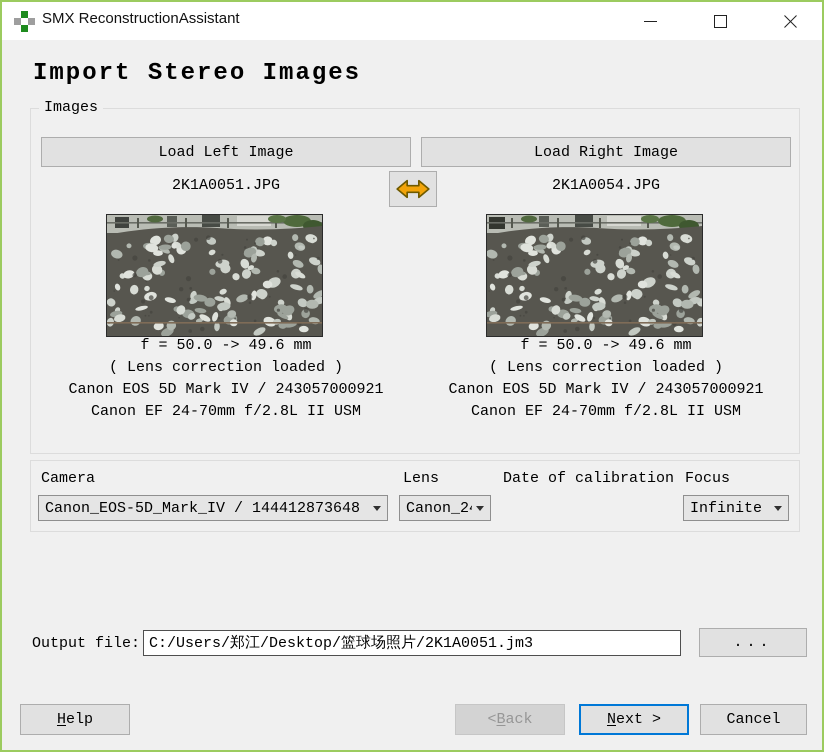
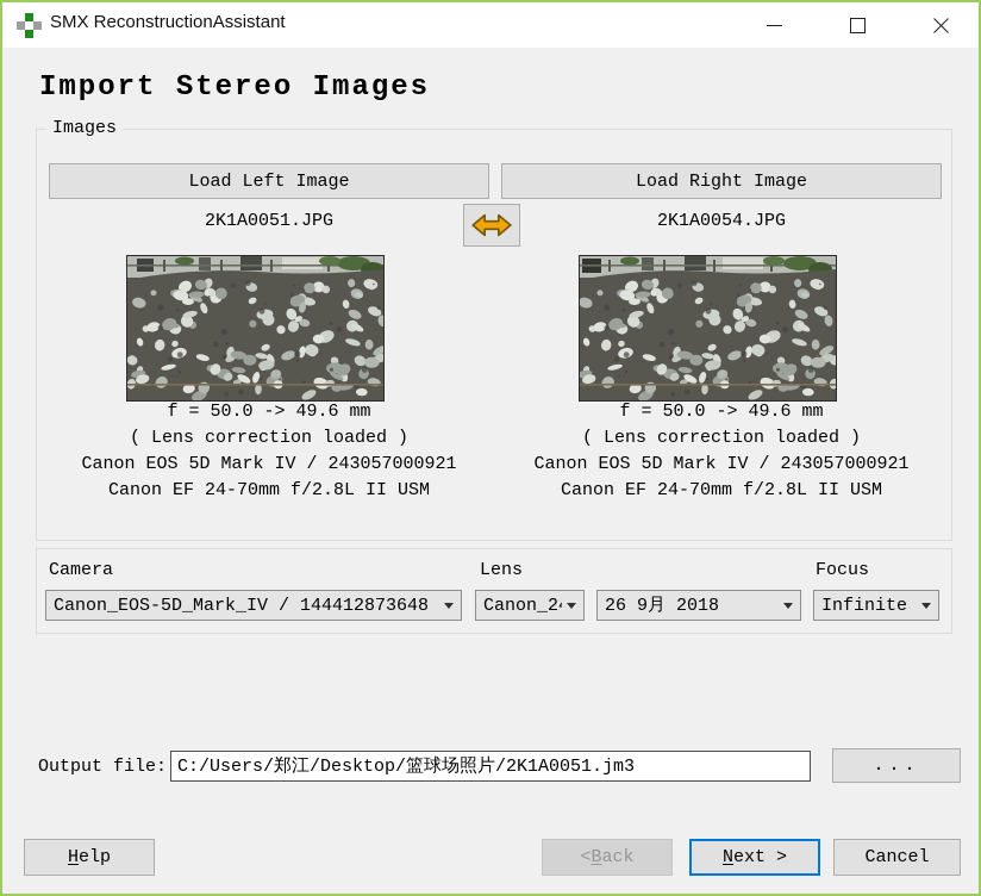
  SMX ReconstructionAssistant
  Import Stereo Images
  Images
  Load Left Image
  Load Right Image
  2K1A0051.JPG
  2K1A0054.JPG
  f = 50.0 -> 49.6 mm
  ( Lens correction loaded )
  Canon EOS 5D Mark IV / 243057000921
  Canon EF 24-70mm f/2.8L II USM
  f = 50.0 -> 49.6 mm
  ( Lens correction loaded )
  Canon EOS 5D Mark IV / 243057000921
  Canon EF 24-70mm f/2.8L II USM
  Camera
  Lens
- Date of calibration
  Focus
  Canon_EOS-5D_Mark_IV / 144412873648
  Canon_2
+ 26 9月 2018
  Infinite
  Output file:
  C:/Users/郑江/Desktop/篮球场照片/2K1A0051.jm3
  ...
  H
  elp
  <
  B
  ack
  N
  ext >
  Cancel
